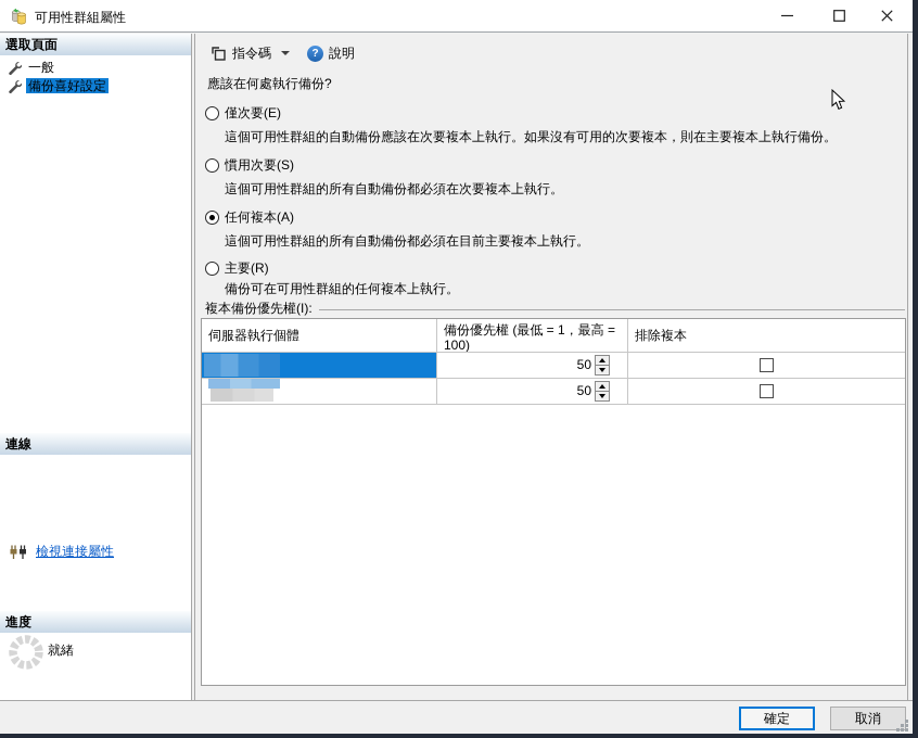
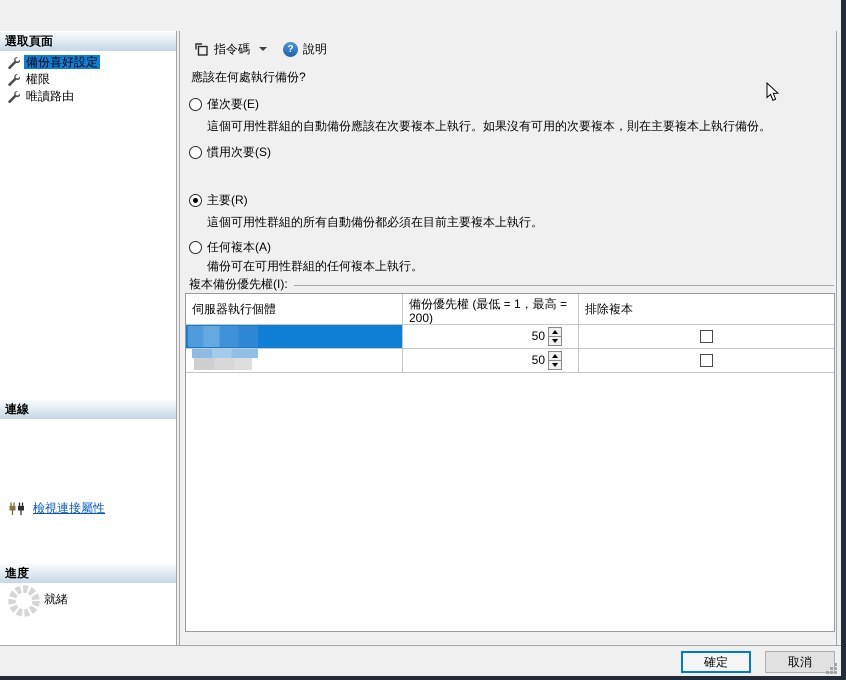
- 可用性群組屬性
  選取頁面
- 一般
  備份喜好設定
+ 權限
+ 唯讀路由
  連線
  檢視連接屬性
  進度
  就緒
  指令碼
  ?
  說明
  應該在何處執行備份?
  僅次要(E)
  這個可用性群組的自動備份應該在次要複本上執行。如果沒有可用的次要複本，則在主要複本上執行備份。
  慣用次要(S)
- 這個可用性群組的所有自動備份都必須在次要複本上執行。
- 任何複本(A)
+ 主要(R)
  這個可用性群組的所有自動備份都必須在目前主要複本上執行。
- 主要(R)
+ 任何複本(A)
  備份可在可用性群組的任何複本上執行。
  複本備份優先權(I):
  伺服器執行個體
- 備份優先權 (最低 = 1，最高 = 100)
+ 備份優先權 (最低 = 1，最高 = 200)
  排除複本
  50
  50
  確定
  取消
